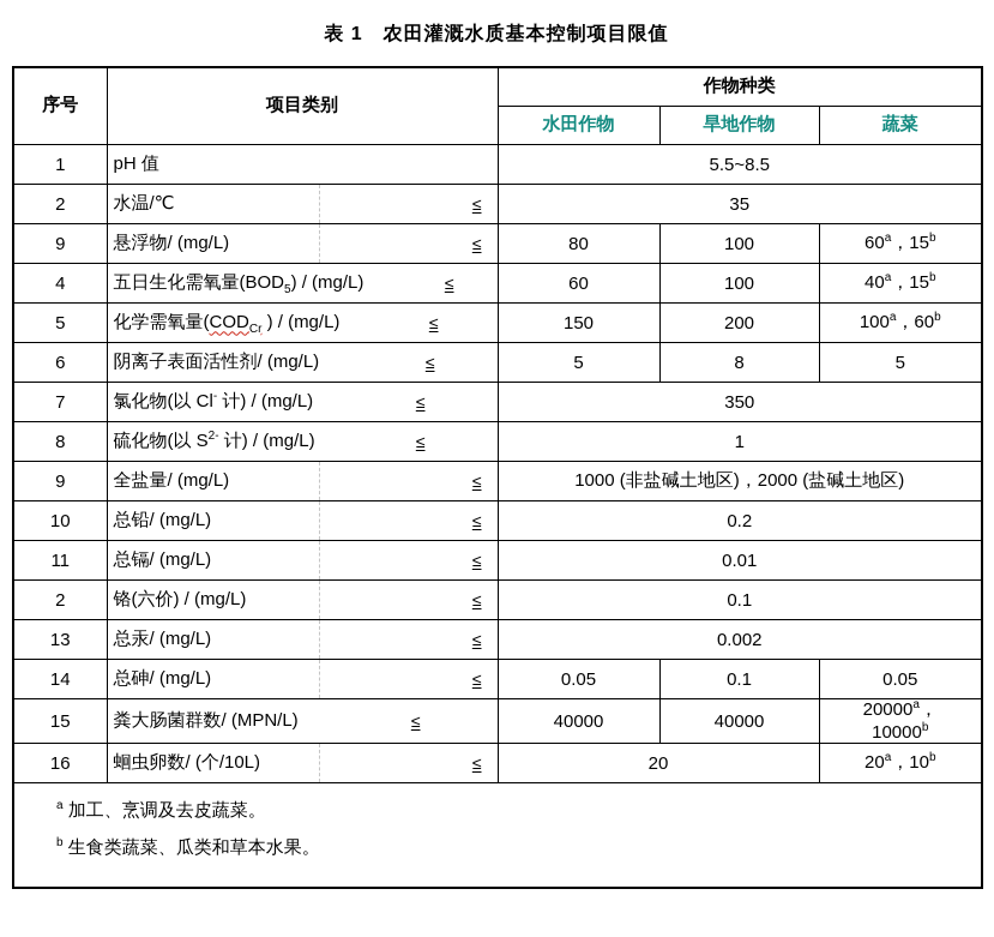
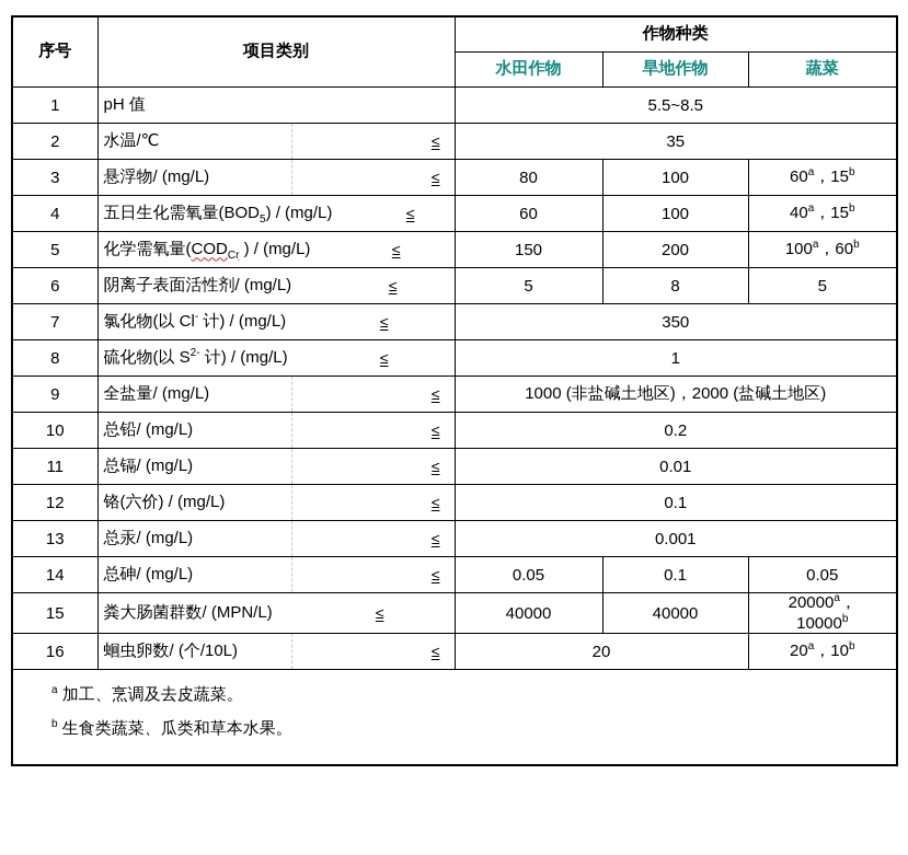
- 表 1 农田灌溉水质基本控制项目限值
  序号	项目类别	作物种类
  水田作物	旱地作物	蔬菜
  1	pH 值	5.5~8.5
  2	水温/℃ ≤	35
- 9	悬浮物/ (mg/L) ≤	80	100	60a，15b
+ 3	悬浮物/ (mg/L) ≤	80	100	60a，15b
  4	五日生化需氧量(BOD5) / (mg/L) ≤	60	100	40a，15b
  5	化学需氧量(CODCr ) / (mg/L) ≤	150	200	100a，60b
  6	阴离子表面活性剂/ (mg/L) ≤	5	8	5
  7	氯化物(以 Cl- 计) / (mg/L) ≤	350
  8	硫化物(以 S2- 计) / (mg/L) ≤	1
  9	全盐量/ (mg/L) ≤	1000 (非盐碱土地区)，2000 (盐碱土地区)
  10	总铅/ (mg/L) ≤	0.2
  11	总镉/ (mg/L) ≤	0.01
- 2	铬(六价) / (mg/L) ≤	0.1
+ 12	铬(六价) / (mg/L) ≤	0.1
- 13	总汞/ (mg/L) ≤	0.002
+ 13	总汞/ (mg/L) ≤	0.001
  14	总砷/ (mg/L) ≤	0.05	0.1	0.05
  15	粪大肠菌群数/ (MPN/L) ≤	40000	40000	20000a，10000b
  16	蛔虫卵数/ (个/10L) ≤	20	20a，10b
  a 加工、烹调及去皮蔬菜。 b 生食类蔬菜、瓜类和草本水果。
